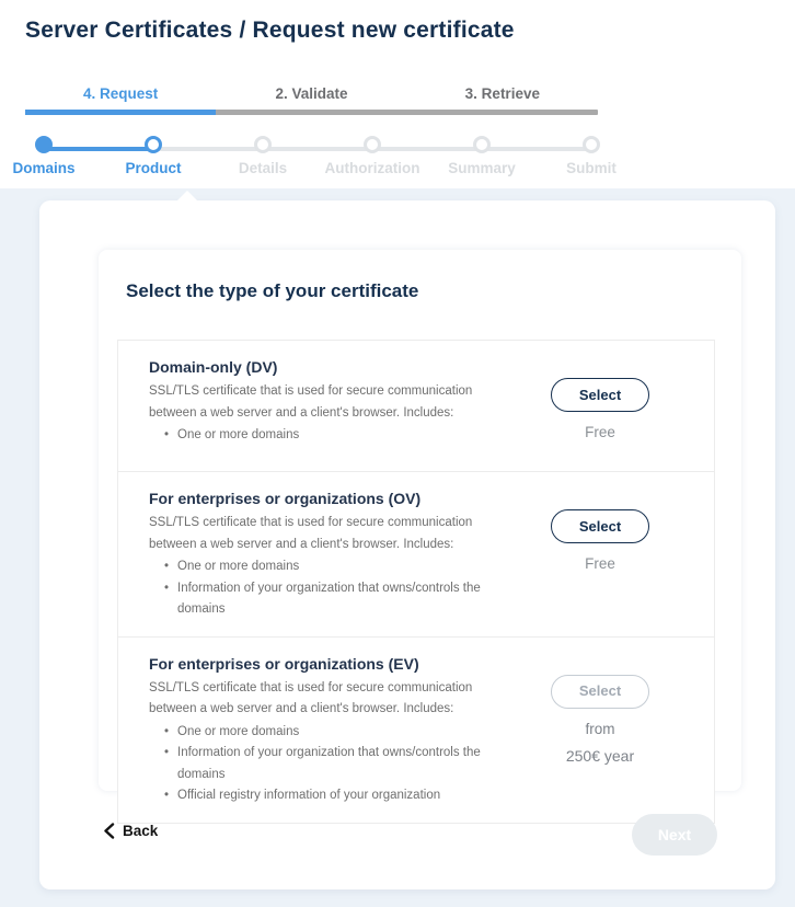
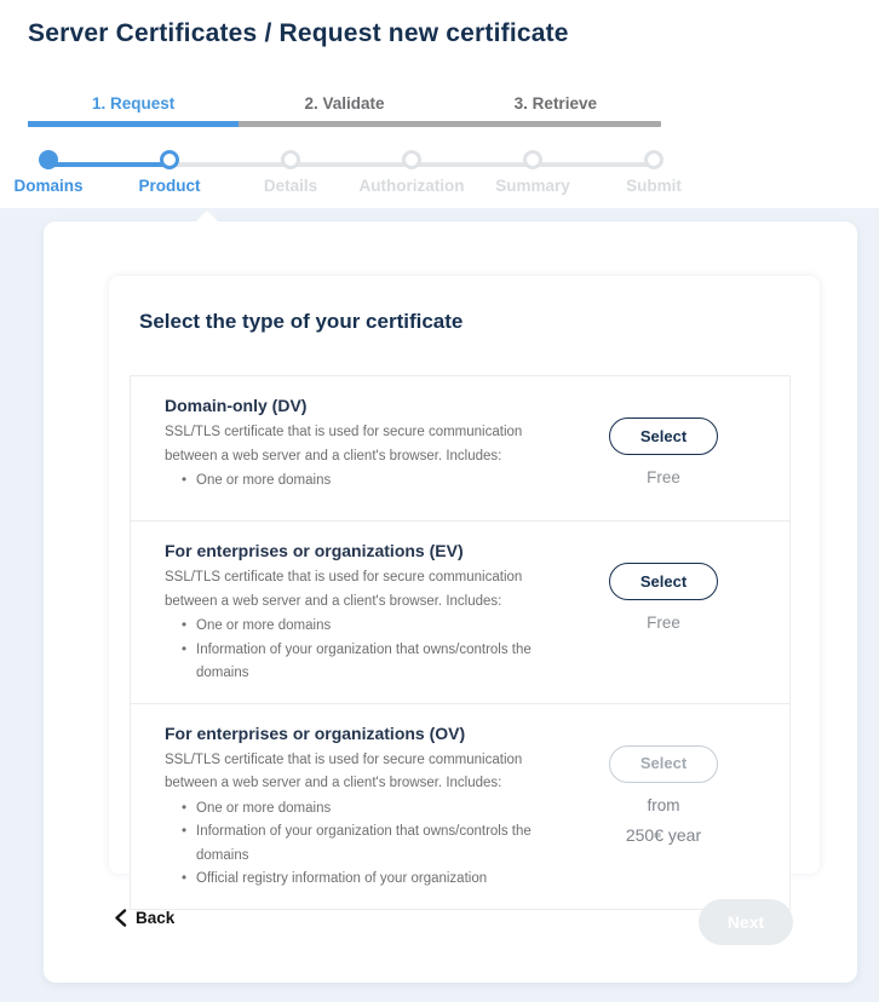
  Server Certificates / Request new certificate
- 4. Request
+ 1. Request
  2. Validate
  3. Retrieve
  Domains
  Product
  Details
  Authorization
  Summary
  Submit
  Select the type of your certificate
  Domain-only (DV)
  SSL/TLS certificate that is used for secure communication between a web server and a client's browser. Includes:
  One or more domains
  Select
  Free
- For enterprises or organizations (OV)
+ For enterprises or organizations (EV)
  SSL/TLS certificate that is used for secure communication between a web server and a client's browser. Includes:
  One or more domains
  Information of your organization that owns/controls the domains
  Select
  Free
- For enterprises or organizations (EV)
+ For enterprises or organizations (OV)
  SSL/TLS certificate that is used for secure communication between a web server and a client's browser. Includes:
  One or more domains
  Information of your organization that owns/controls the domains
  Official registry information of your organization
  Select
  from
  250€ year
  Back
